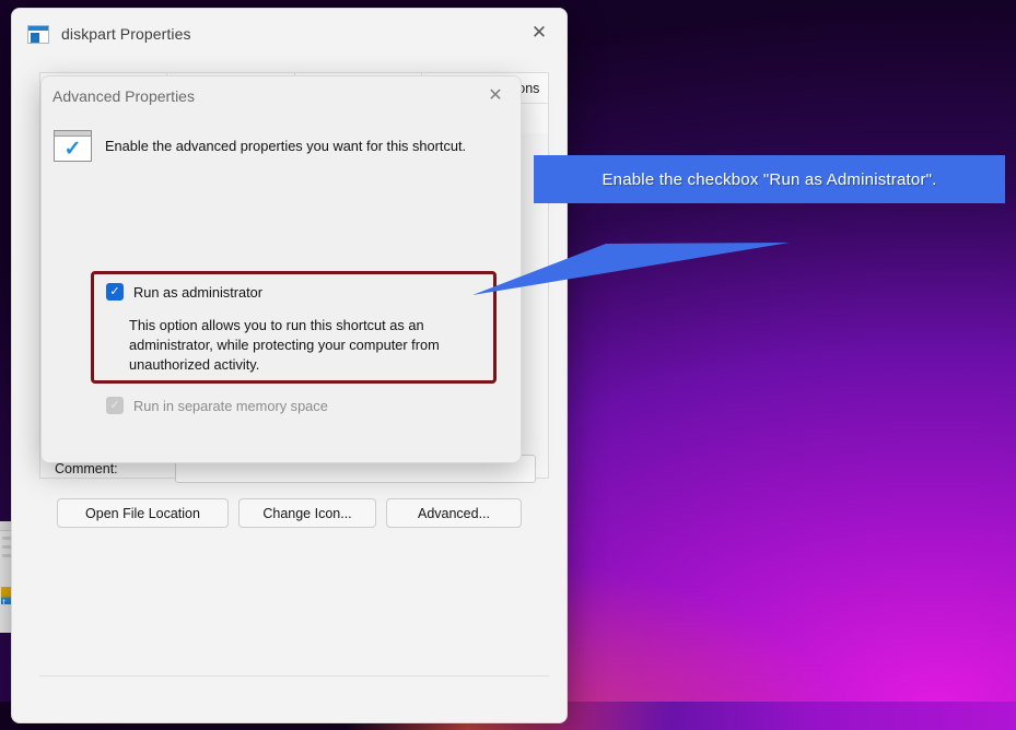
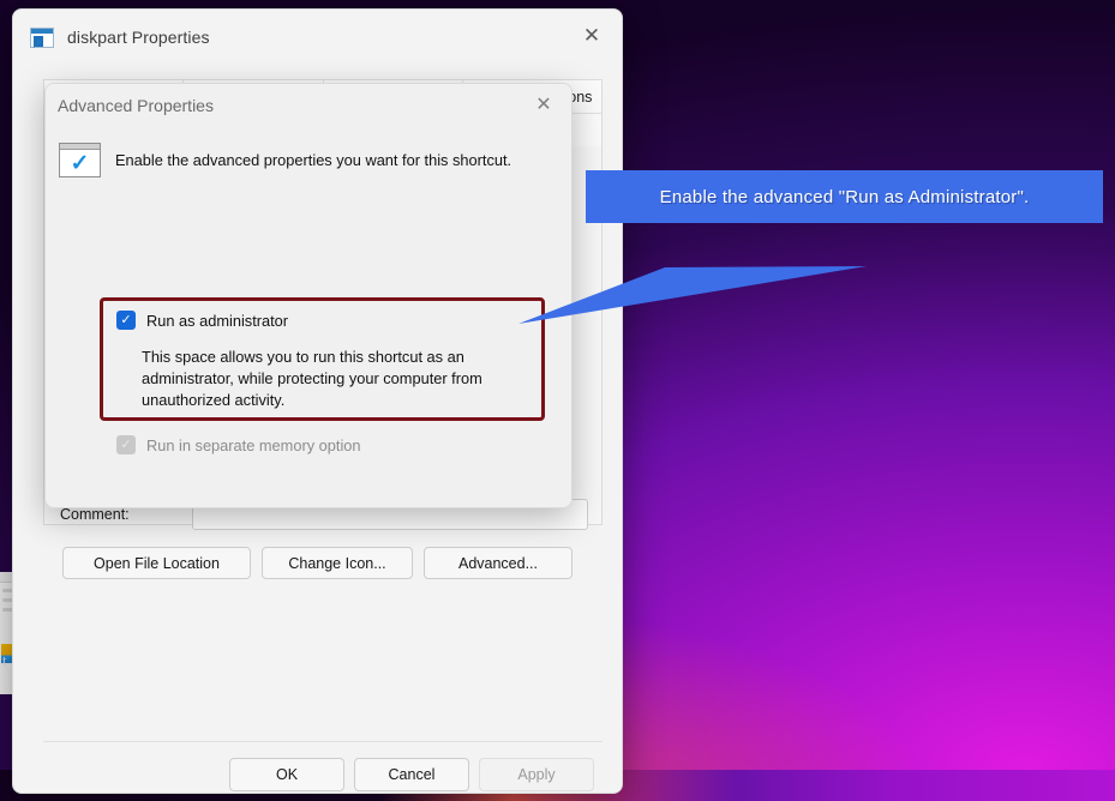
  t
  ↗
  diskpart Properties
  ✕
  Comment:
  Open File Location
  Change Icon...
  Advanced...
+ OK
+ Cancel
+ Apply
  Advanced Properties
  ✕
  ✓
  Enable the advanced properties you want for this shortcut.
  ✓
  Run as administrator
- This option allows you to run this shortcut as an administrator, while protecting your computer from unauthorized activity.
+ This space allows you to run this shortcut as an administrator, while protecting your computer from unauthorized activity.
  ✓
- Run in separate memory space
+ Run in separate memory option
- Enable the checkbox "Run as Administrator".
+ Enable the advanced "Run as Administrator".
